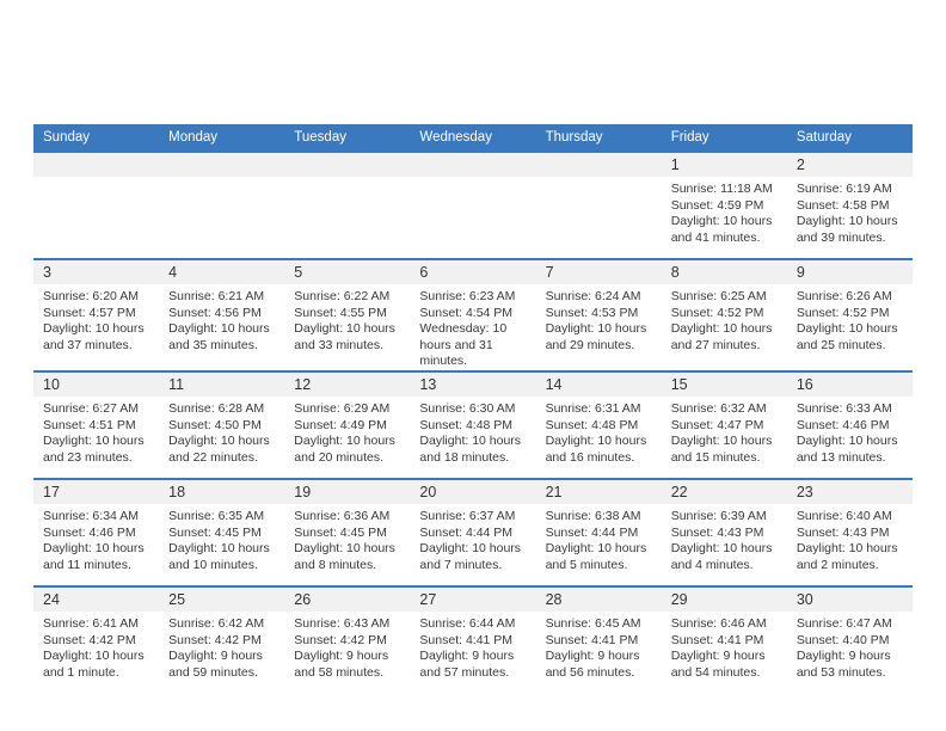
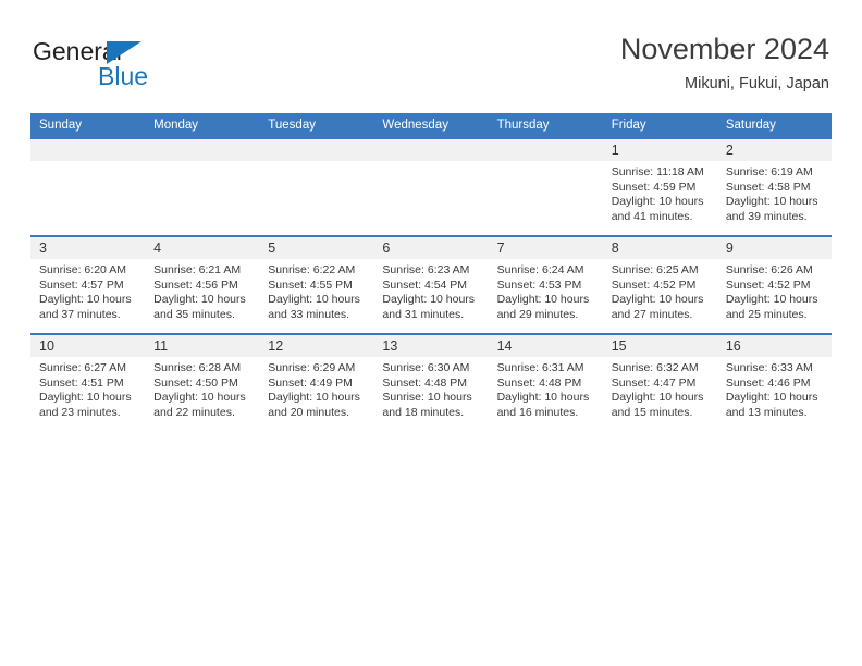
+ General
+ Blue
+ November 2024
+ Mikuni, Fukui, Japan
  Sunday	Monday	Tuesday	Wednesday	Thursday	Friday	Saturday
  					1Sunrise: 11:18 AMSunset: 4:59 PMDaylight: 10 hours and 41 minutes.	2Sunrise: 6:19 AMSunset: 4:58 PMDaylight: 10 hours and 39 minutes.
- 3Sunrise: 6:20 AMSunset: 4:57 PMDaylight: 10 hours and 37 minutes.	4Sunrise: 6:21 AMSunset: 4:56 PMDaylight: 10 hours and 35 minutes.	5Sunrise: 6:22 AMSunset: 4:55 PMDaylight: 10 hours and 33 minutes.	6Sunrise: 6:23 AMSunset: 4:54 PMWednesday: 10 hours and 31 minutes.	7Sunrise: 6:24 AMSunset: 4:53 PMDaylight: 10 hours and 29 minutes.	8Sunrise: 6:25 AMSunset: 4:52 PMDaylight: 10 hours and 27 minutes.	9Sunrise: 6:26 AMSunset: 4:52 PMDaylight: 10 hours and 25 minutes.
+ 3Sunrise: 6:20 AMSunset: 4:57 PMDaylight: 10 hours and 37 minutes.	4Sunrise: 6:21 AMSunset: 4:56 PMDaylight: 10 hours and 35 minutes.	5Sunrise: 6:22 AMSunset: 4:55 PMDaylight: 10 hours and 33 minutes.	6Sunrise: 6:23 AMSunset: 4:54 PMDaylight: 10 hours and 31 minutes.	7Sunrise: 6:24 AMSunset: 4:53 PMDaylight: 10 hours and 29 minutes.	8Sunrise: 6:25 AMSunset: 4:52 PMDaylight: 10 hours and 27 minutes.	9Sunrise: 6:26 AMSunset: 4:52 PMDaylight: 10 hours and 25 minutes.
- 10Sunrise: 6:27 AMSunset: 4:51 PMDaylight: 10 hours and 23 minutes.	11Sunrise: 6:28 AMSunset: 4:50 PMDaylight: 10 hours and 22 minutes.	12Sunrise: 6:29 AMSunset: 4:49 PMDaylight: 10 hours and 20 minutes.	13Sunrise: 6:30 AMSunset: 4:48 PMDaylight: 10 hours and 18 minutes.	14Sunrise: 6:31 AMSunset: 4:48 PMDaylight: 10 hours and 16 minutes.	15Sunrise: 6:32 AMSunset: 4:47 PMDaylight: 10 hours and 15 minutes.	16Sunrise: 6:33 AMSunset: 4:46 PMDaylight: 10 hours and 13 minutes.
+ 10Sunrise: 6:27 AMSunset: 4:51 PMDaylight: 10 hours and 23 minutes.	11Sunrise: 6:28 AMSunset: 4:50 PMDaylight: 10 hours and 22 minutes.	12Sunrise: 6:29 AMSunset: 4:49 PMDaylight: 10 hours and 20 minutes.	13Sunrise: 6:30 AMSunset: 4:48 PMSunrise: 10 hours and 18 minutes.	14Sunrise: 6:31 AMSunset: 4:48 PMDaylight: 10 hours and 16 minutes.	15Sunrise: 6:32 AMSunset: 4:47 PMDaylight: 10 hours and 15 minutes.	16Sunrise: 6:33 AMSunset: 4:46 PMDaylight: 10 hours and 13 minutes.
- 17Sunrise: 6:34 AMSunset: 4:46 PMDaylight: 10 hours and 11 minutes.	18Sunrise: 6:35 AMSunset: 4:45 PMDaylight: 10 hours and 10 minutes.	19Sunrise: 6:36 AMSunset: 4:45 PMDaylight: 10 hours and 8 minutes.	20Sunrise: 6:37 AMSunset: 4:44 PMDaylight: 10 hours and 7 minutes.	21Sunrise: 6:38 AMSunset: 4:44 PMDaylight: 10 hours and 5 minutes.	22Sunrise: 6:39 AMSunset: 4:43 PMDaylight: 10 hours and 4 minutes.	23Sunrise: 6:40 AMSunset: 4:43 PMDaylight: 10 hours and 2 minutes.
- 24Sunrise: 6:41 AMSunset: 4:42 PMDaylight: 10 hours and 1 minute.	25Sunrise: 6:42 AMSunset: 4:42 PMDaylight: 9 hours and 59 minutes.	26Sunrise: 6:43 AMSunset: 4:42 PMDaylight: 9 hours and 58 minutes.	27Sunrise: 6:44 AMSunset: 4:41 PMDaylight: 9 hours and 57 minutes.	28Sunrise: 6:45 AMSunset: 4:41 PMDaylight: 9 hours and 56 minutes.	29Sunrise: 6:46 AMSunset: 4:41 PMDaylight: 9 hours and 54 minutes.	30Sunrise: 6:47 AMSunset: 4:40 PMDaylight: 9 hours and 53 minutes.
